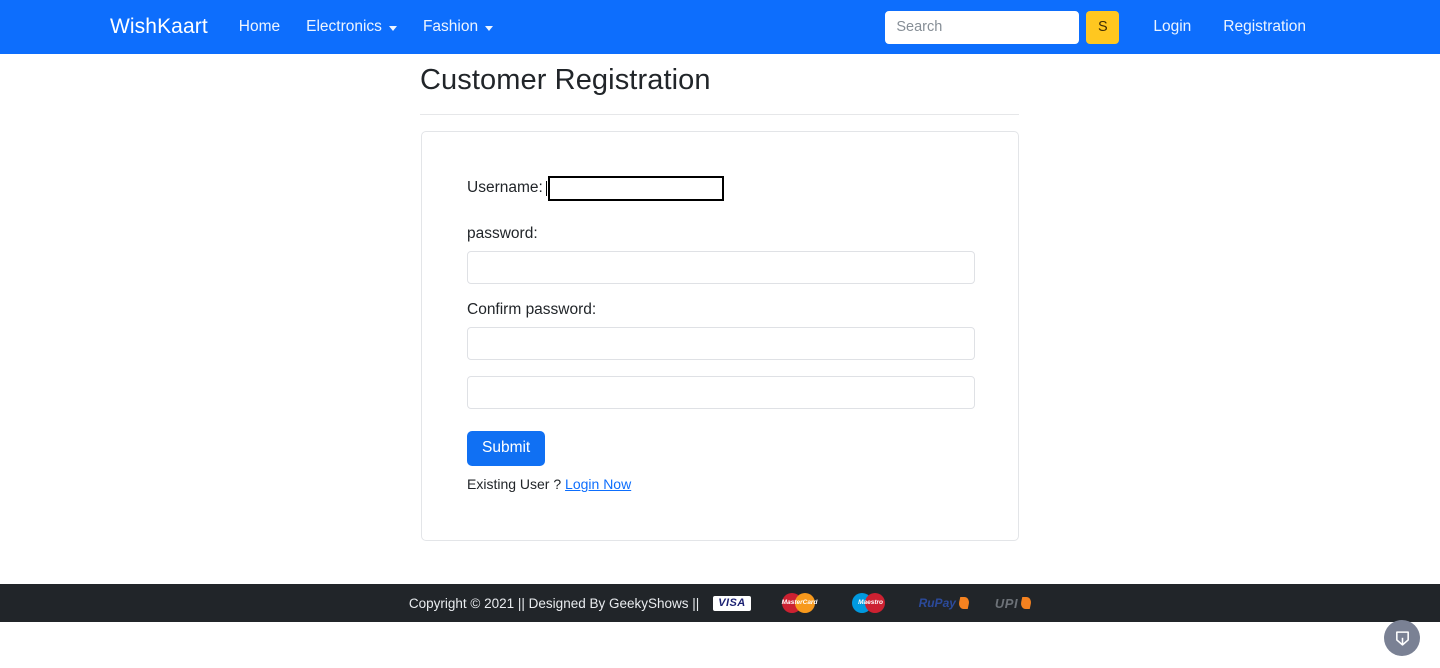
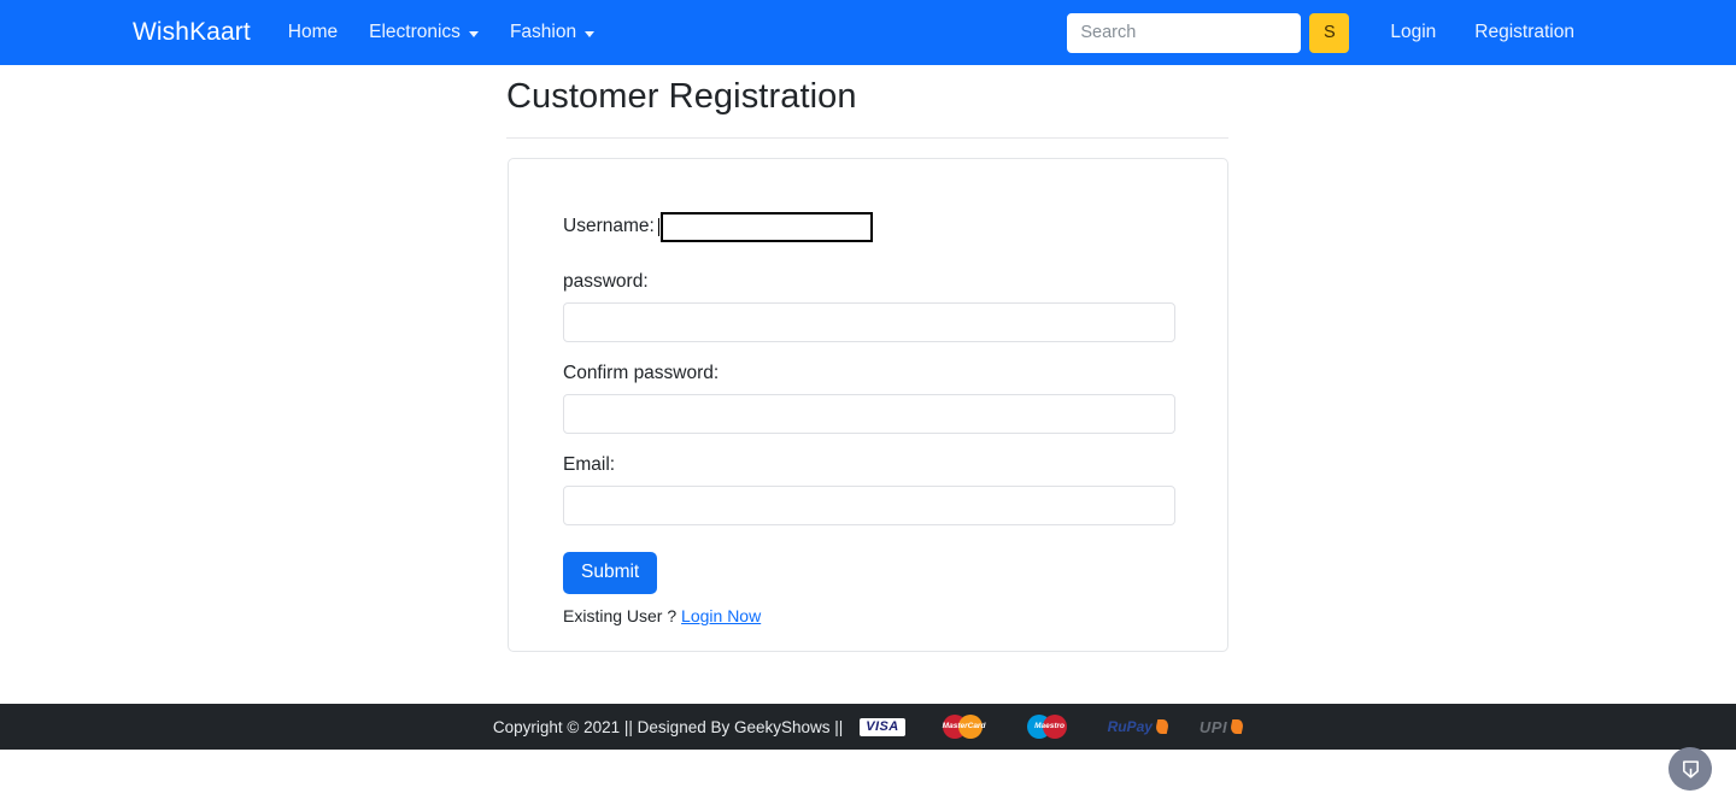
  WishKaart
  Home
  Electronics
  Fashion
  Search
  S
  Login
  Registration
  Customer Registration
  Username:
  password:
  Confirm password:
+ Email:
  Submit
  Existing User ? Login Now
  Copyright © 2021 || Designed By GeekyShows ||
  VISA
  RuPay
  UPI
